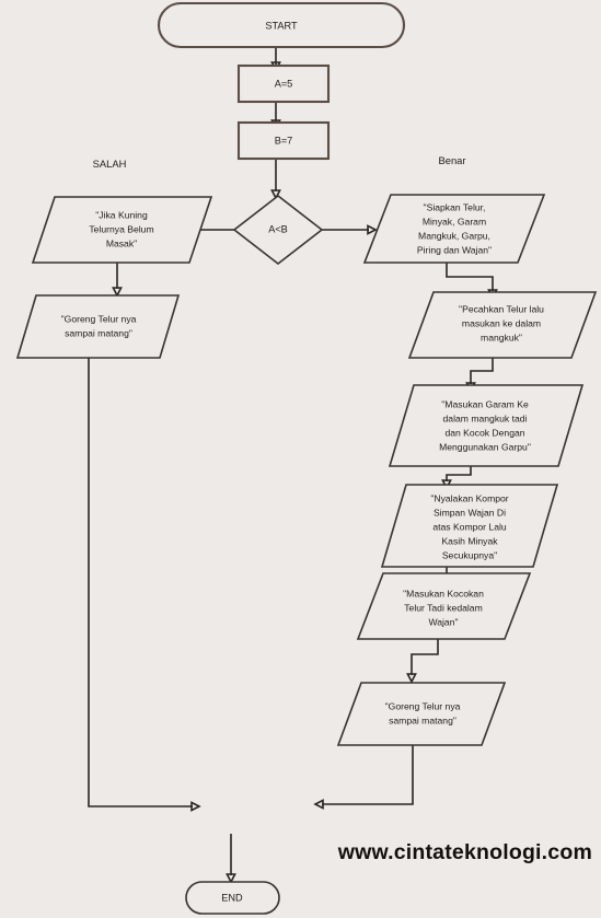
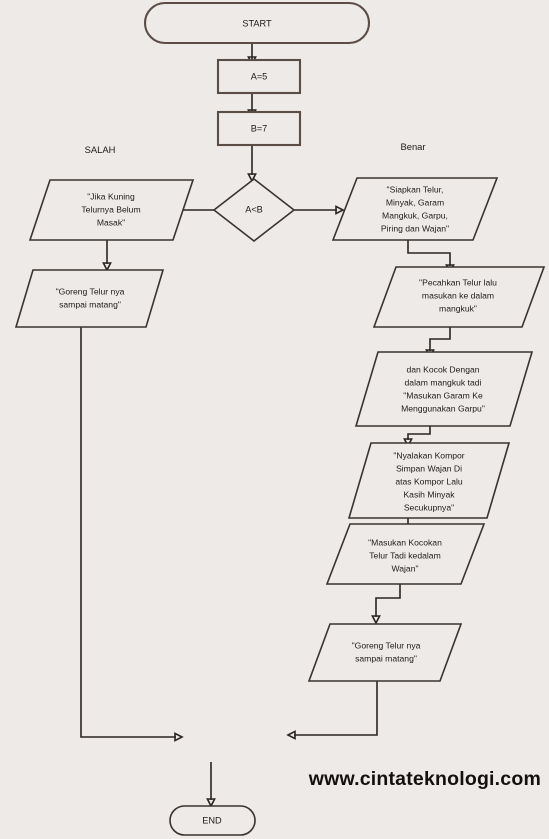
  START
  A=5
  B=7
  A<B
  SALAH
  Benar
  "Jika Kuning
  Telurnya Belum
  Masak"
  "Goreng Telur nya
  sampai matang"
  "Siapkan Telur,
  Minyak, Garam
  Mangkuk, Garpu,
  Piring dan Wajan"
  "Pecahkan Telur lalu
  masukan ke dalam
  mangkuk"
- "Masukan Garam Ke
+ dan Kocok Dengan
  dalam mangkuk tadi
- dan Kocok Dengan
+ "Masukan Garam Ke
  Menggunakan Garpu"
  "Nyalakan Kompor
  Simpan Wajan Di
  atas Kompor Lalu
  Kasih Minyak
  Secukupnya"
  "Masukan Kocokan
  Telur Tadi kedalam
  Wajan"
  "Goreng Telur nya
  sampai matang"
  END
  www.cintateknologi.com
